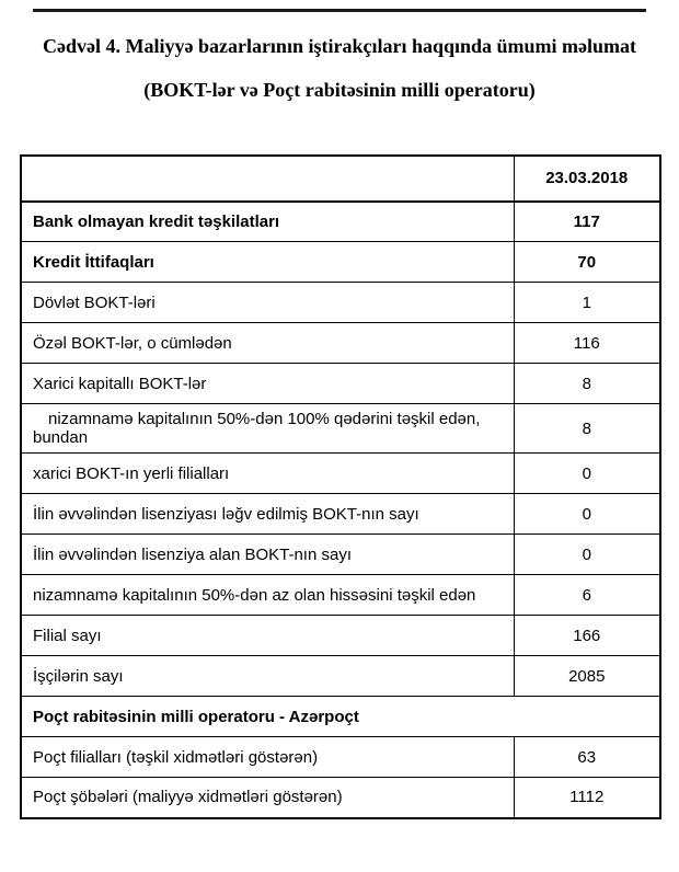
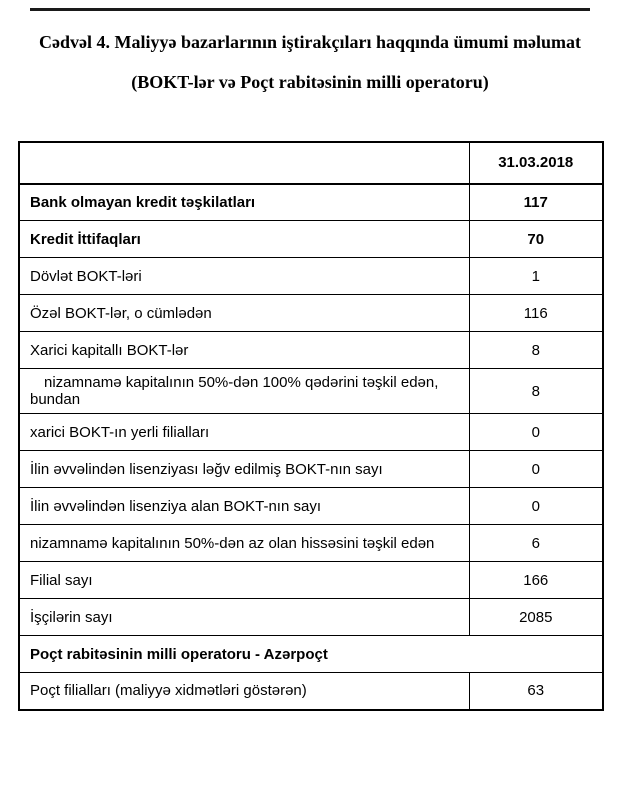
  Cədvəl 4. Maliyyə bazarlarının iştirakçıları haqqında ümumi məlumat
  (BOKT-lər və Poçt rabitəsinin milli operatoru)
- 	23.03.2018
+ 	31.03.2018
  Bank olmayan kredit təşkilatları	117
  Kredit İttifaqları	70
  Dövlət BOKT-ləri	1
  Özəl BOKT-lər, o cümlədən	116
  Xarici kapitallı BOKT-lər	8
  nizamnamə kapitalının 50%-dən 100% qədərini təşkil edən, bundan	8
  xarici BOKT-ın yerli filialları	0
  İlin əvvəlindən lisenziyası ləğv edilmiş BOKT-nın sayı	0
  İlin əvvəlindən lisenziya alan BOKT-nın sayı	0
  nizamnamə kapitalının 50%-dən az olan hissəsini təşkil edən	6
  Filial sayı	166
  İşçilərin sayı	2085
  Poçt rabitəsinin milli operatoru - Azərpoçt
- Poçt filialları (təşkil xidmətləri göstərən)	63
+ Poçt filialları (maliyyə xidmətləri göstərən)	63
- Poçt şöbələri (maliyyə xidmətləri göstərən)	1112
